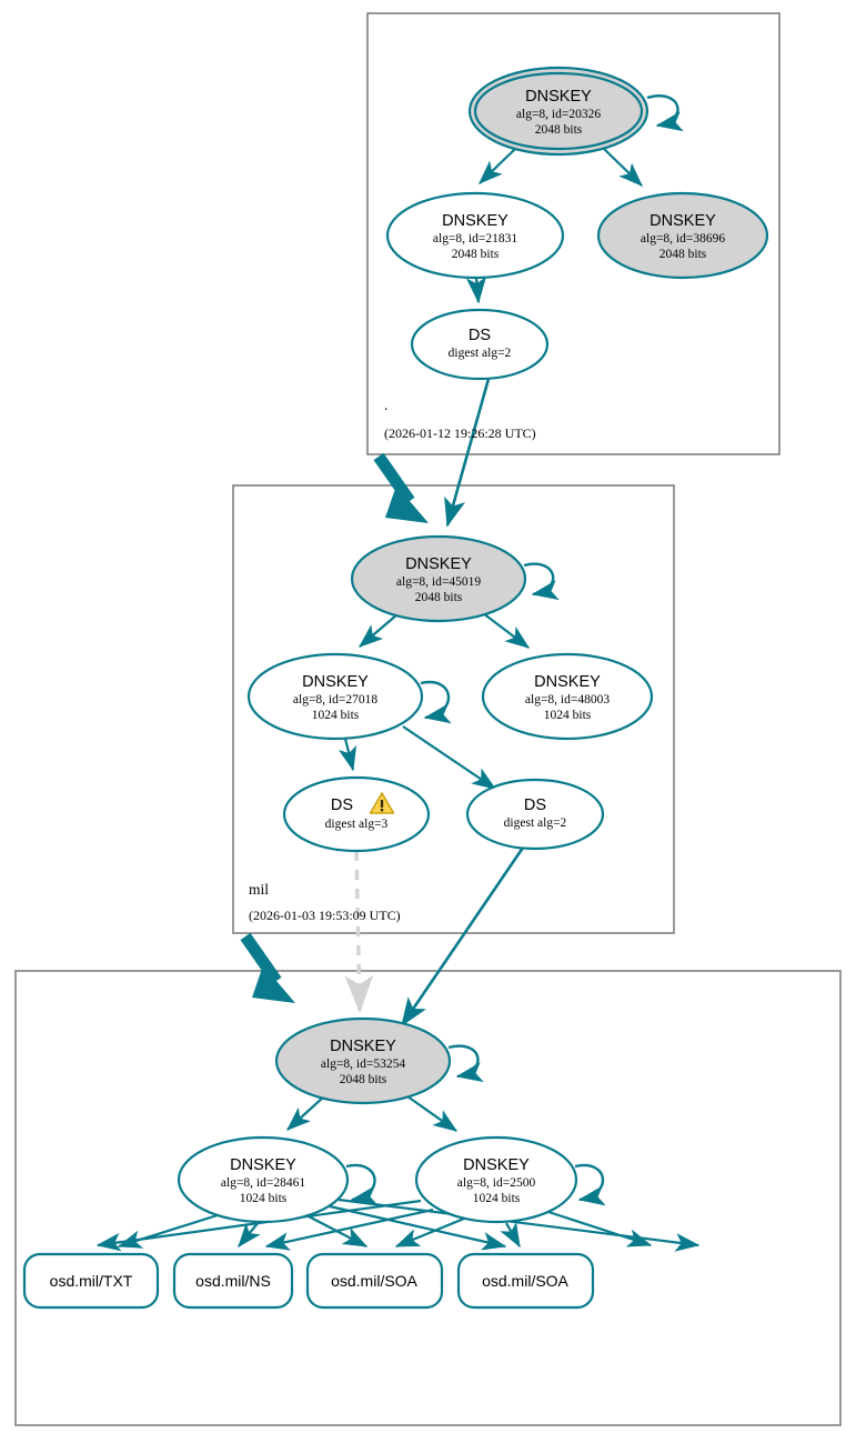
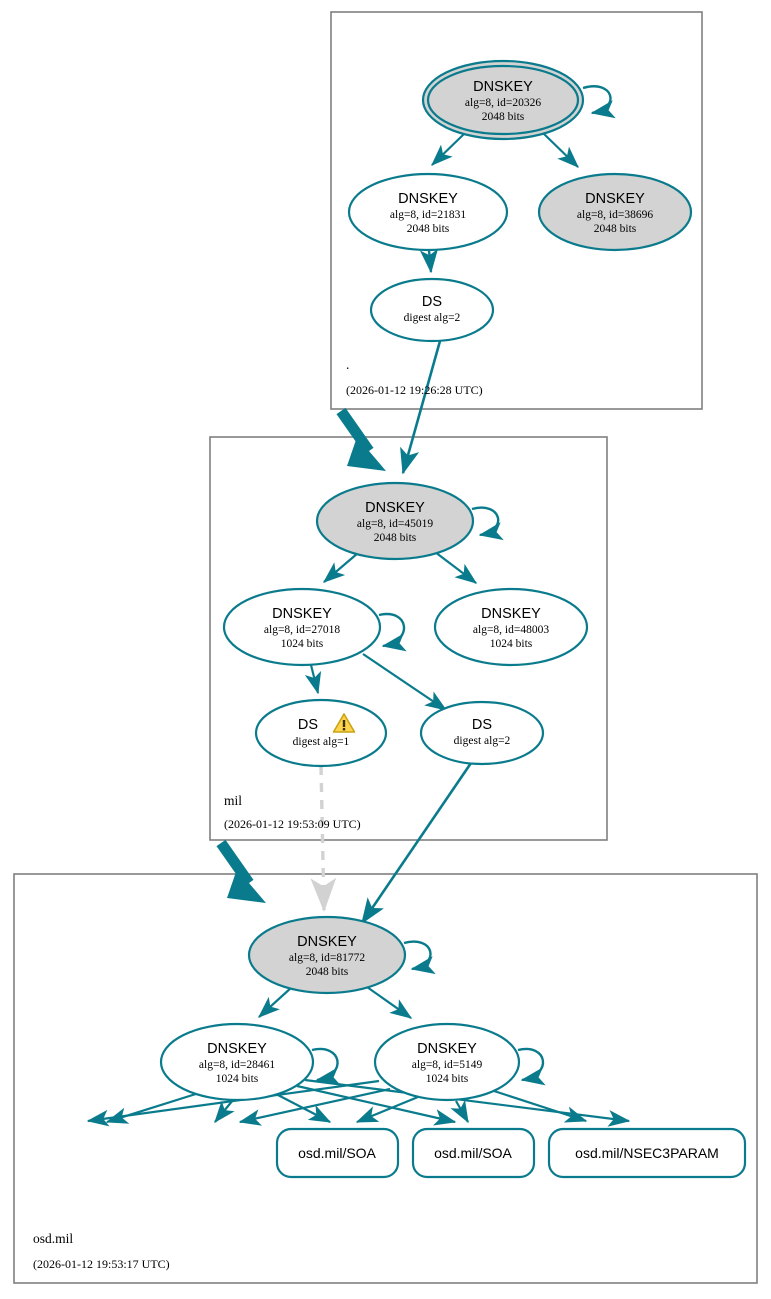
  DNSKEY
  alg=8, id=20326
  2048 bits
  DNSKEY
  alg=8, id=21831
  2048 bits
  DNSKEY
  alg=8, id=38696
  2048 bits
  DS
  digest alg=2
  DNSKEY
  alg=8, id=45019
  2048 bits
  DNSKEY
  alg=8, id=27018
  1024 bits
  DNSKEY
  alg=8, id=48003
  1024 bits
  DS
- digest alg=3
+ digest alg=1
  DS
  digest alg=2
  DNSKEY
- alg=8, id=53254
+ alg=8, id=81772
  2048 bits
  DNSKEY
  alg=8, id=28461
  1024 bits
  DNSKEY
- alg=8, id=2500
+ alg=8, id=5149
  1024 bits
- osd.mil/TXT
- osd.mil/NS
  osd.mil/SOA
  osd.mil/SOA
+ osd.mil/NSEC3PARAM
  .
  (2026-01-12 19:26:28 UTC)
  mil
- (2026-01-03 19:53:09 UTC)
+ (2026-01-12 19:53:09 UTC)
+ osd.mil
+ (2026-01-12 19:53:17 UTC)
